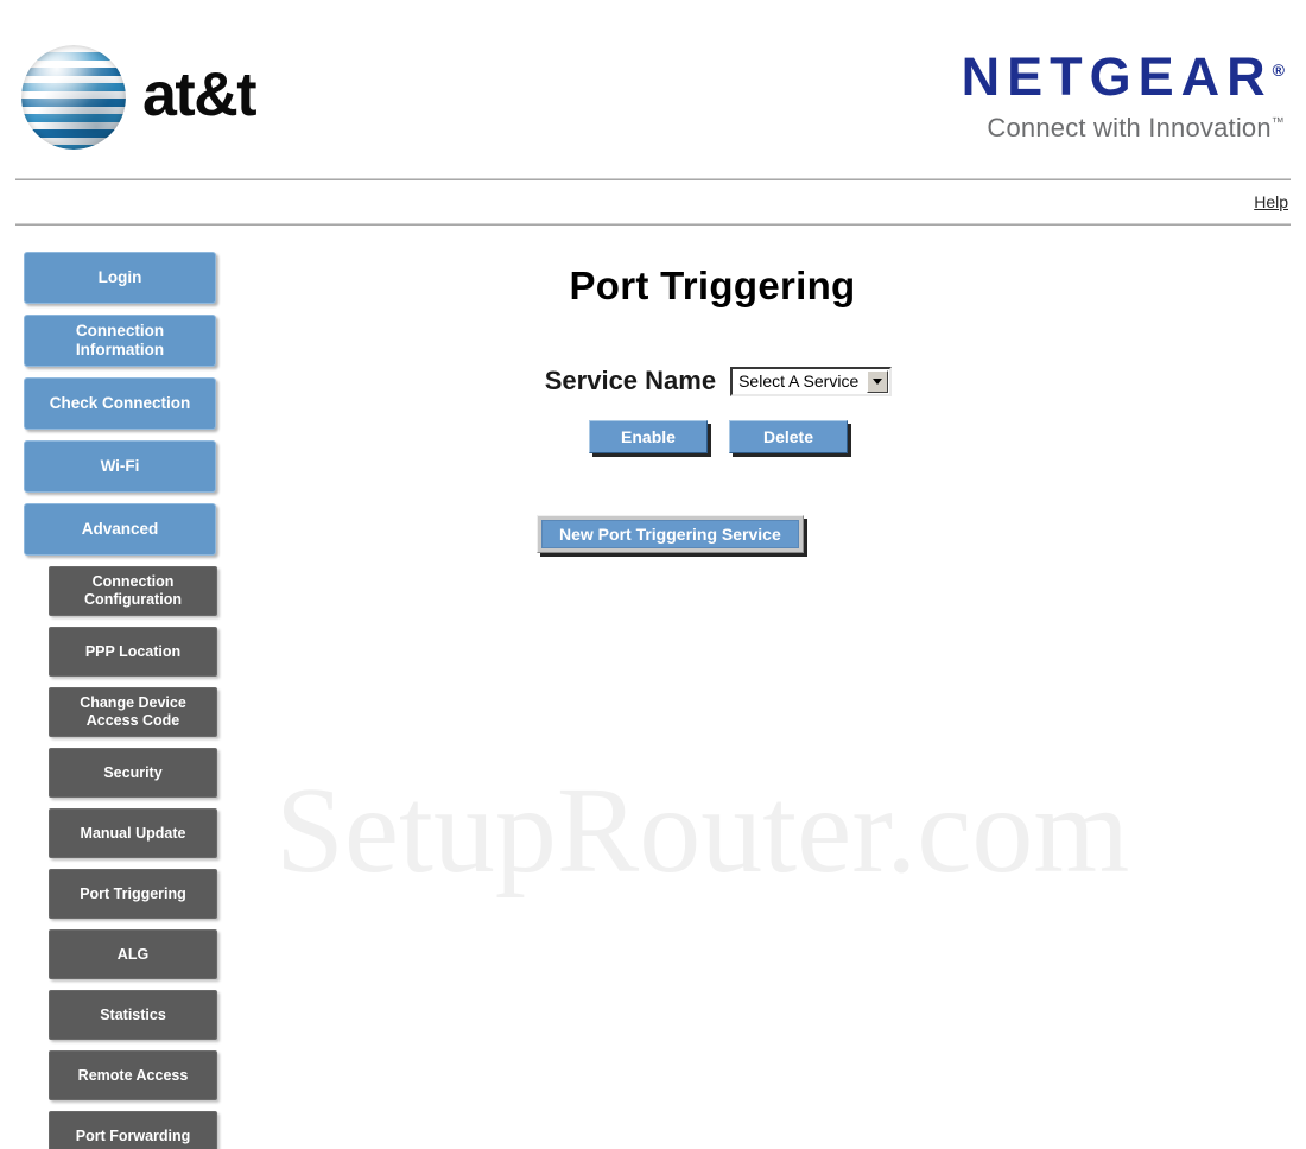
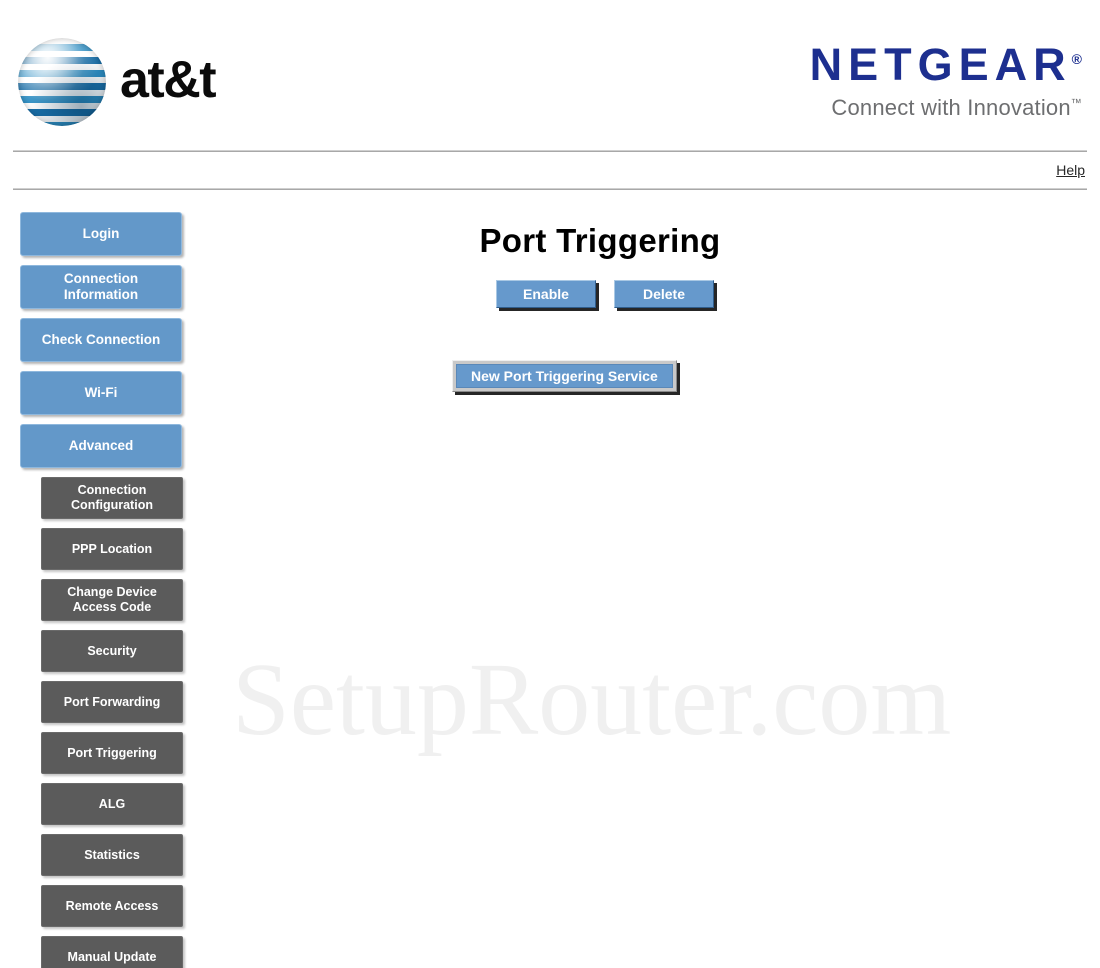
  at&t
  NETGEAR®
  Connect with Innovation™
  Help
  Login
  Connection Information
  Check Connection
  Wi-Fi
  Advanced
  Connection Configuration
  PPP Location
  Change Device Access Code
  Security
- Manual Update
+ Port Forwarding
  Port Triggering
  ALG
  Statistics
  Remote Access
- Port Forwarding
+ Manual Update
  Port Triggering
- Service Name
- Select A Service
  Enable
  Delete
  New Port Triggering Service
